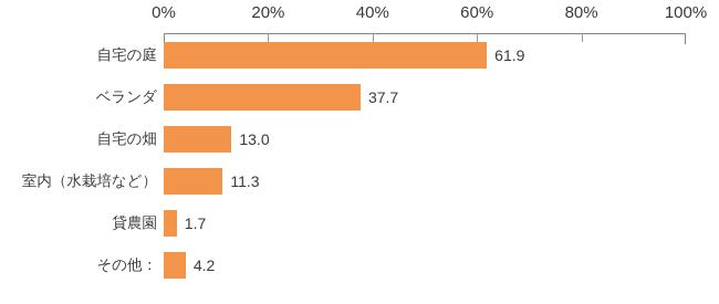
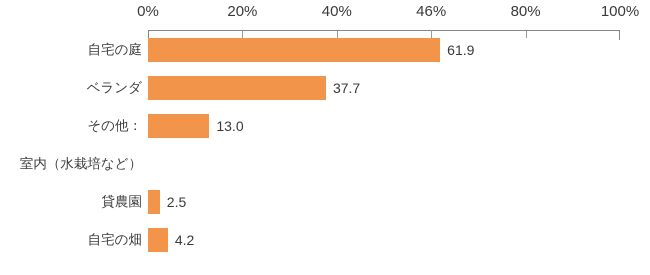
  0%
  20%
  40%
- 60%
+ 46%
  80%
  100%
  61.9
  37.7
  13.0
- 11.3
- 1.7
+ 2.5
  4.2
  自宅の庭
  ベランダ
- 自宅の畑
+ その他：
  室内（水栽培など）
  貸農園
- その他：
+ 自宅の畑
